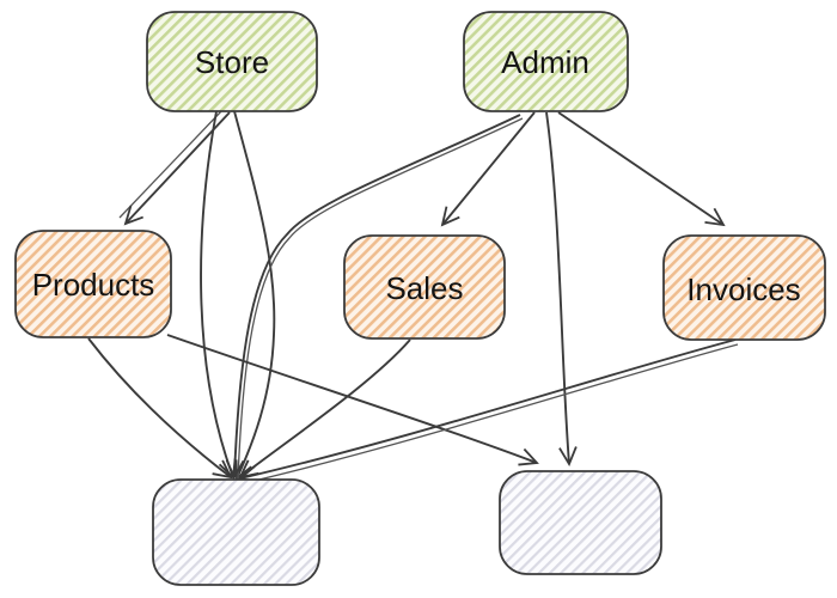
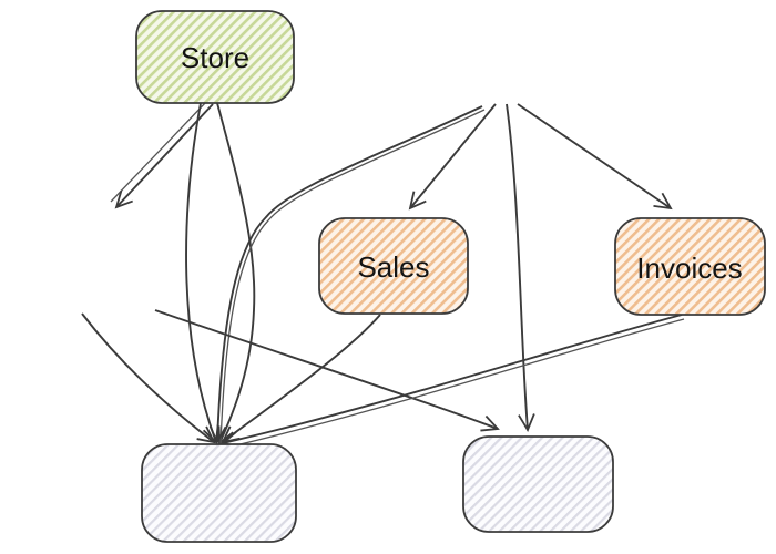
  Store
- Admin
- Products
  Sales
  Invoices
